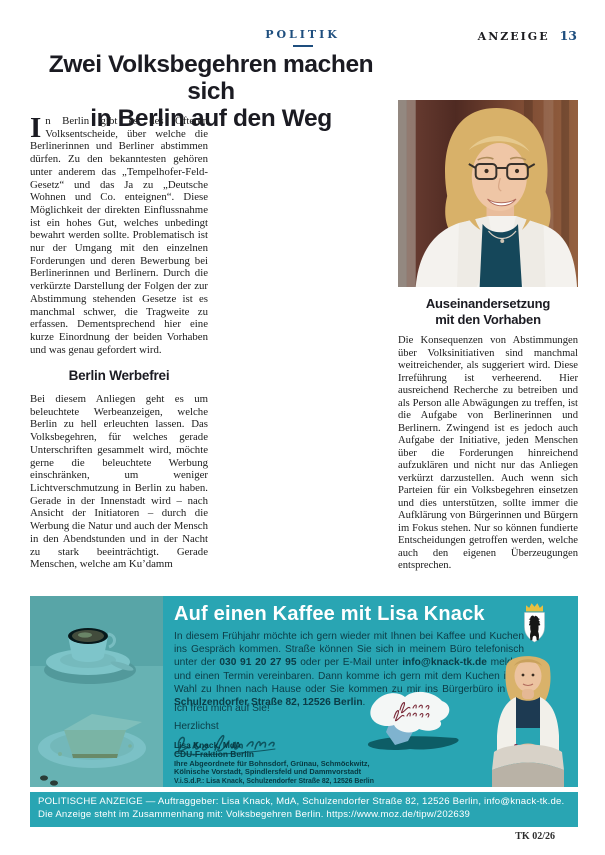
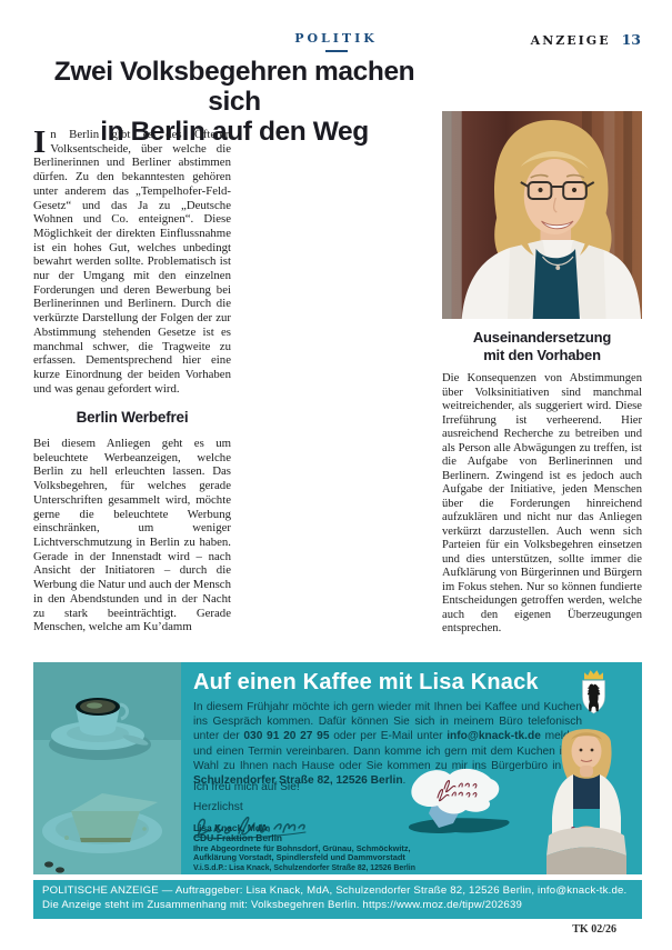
  POLITIK
  ANZEIGE 13
  Zwei Volksbegehren machen sich
  in Berlin auf den Weg
  I
  n Berlin gibt es des Öfteren Volksentscheide, über welche die Berlinerinnen und Berliner abstimmen dürfen. Zu den bekanntesten gehören unter anderem das „Tempelhofer-Feld-Gesetz“ und das Ja zu „Deutsche Wohnen und Co. enteignen“. Diese Möglichkeit der direkten Einflussnahme ist ein hohes Gut, welches unbedingt bewahrt werden sollte. Problematisch ist nur der Umgang mit den einzelnen Forderungen und deren Bewerbung bei Berlinerinnen und Berlinern. Durch die verkürzte Darstellung der Folgen der zur Abstimmung stehenden Gesetze ist es manchmal schwer, die Tragweite zu erfassen. Dementsprechend hier eine kurze Einordnung der beiden Vorhaben und was genau gefordert wird.
  Berlin Werbefrei
  Bei diesem Anliegen geht es um beleuchtete Werbeanzeigen, welche Berlin zu hell erleuchten lassen. Das Volksbegehren, für welches gerade Unterschriften gesammelt wird, möchte gerne die beleuchtete Werbung einschränken, um weniger Lichtverschmutzung in Berlin zu haben. Gerade in der Innenstadt wird – nach Ansicht der Initiatoren – durch die Werbung die Natur und auch der Mensch in den Abendstunden und in der Nacht zu stark beeinträchtigt. Gerade Menschen, welche am Ku’damm
  Auseinandersetzung
  mit den Vorhaben
  Die Konsequenzen von Abstimmungen über Volksinitiativen sind manchmal weitreichender, als suggeriert wird. Diese Irreführung ist verheerend. Hier ausreichend Recherche zu betreiben und als Person alle Abwägungen zu treffen, ist die Aufgabe von Berlinerinnen und Berlinern. Zwingend ist es jedoch auch Aufgabe der Initiative, jeden Menschen über die Forderungen hinreichend aufzuklären und nicht nur das Anliegen verkürzt darzustellen. Auch wenn sich Parteien für ein Volksbegehren einsetzen und dies unterstützen, sollte immer die Aufklärung von Bürgerinnen und Bürgern im Fokus stehen. Nur so können fundierte Entscheidungen getroffen werden, welche auch den eigenen Überzeugungen entsprechen.
  Auf einen Kaffee mit Lisa Knack
- In diesem Frühjahr möchte ich gern wieder mit Ihnen bei Kaffee und Kuchen ins Gespräch kommen. Straße können Sie sich in meinem Büro telefonisch unter der 030 91 20 27 95 oder per E-Mail unter info@knack-tk.de mel und einen Termin vereinbaren. Dann komme ich gern mit dem Kuchen i Wahl zu Ihnen nach Hause oder Sie kommen zu mir ins Bürgerbüro in Schulzendorfer Straße 82, 12526 Berlin.
+ In diesem Frühjahr möchte ich gern wieder mit Ihnen bei Kaffee und Kuchen ins Gespräch kommen. Dafür können Sie sich in meinem Büro telefonisch unter der 030 91 20 27 95 oder per E-Mail unter info@knack-tk.de mel und einen Termin vereinbaren. Dann komme ich gern mit dem Kuchen i Wahl zu Ihnen nach Hause oder Sie kommen zu mir ins Bürgerbüro in Schulzendorfer Straße 82, 12526 Berlin.
  Ich freu mich auf Sie!
  Herzlichst
  Lisa Knack, MdA
  CDU-Fraktion Berlin
  Ihre Abgeordnete für Bohnsdorf, Grünau, Schmöckwitz,
- Kölnische Vorstadt, Spindlersfeld und Dammvorstadt
+ Aufklärung Vorstadt, Spindlersfeld und Dammvorstadt
  POLITISCHE ANZEIGE — Auftraggeber: Lisa Knack, MdA, Schulzendorfer Straße 82, 12526 Berlin, info@knack-tk.de.
  Die Anzeige steht im Zusammenhang mit: Volksbegehren Berlin. https://www.moz.de/tipw/202639
  TK 02/26
